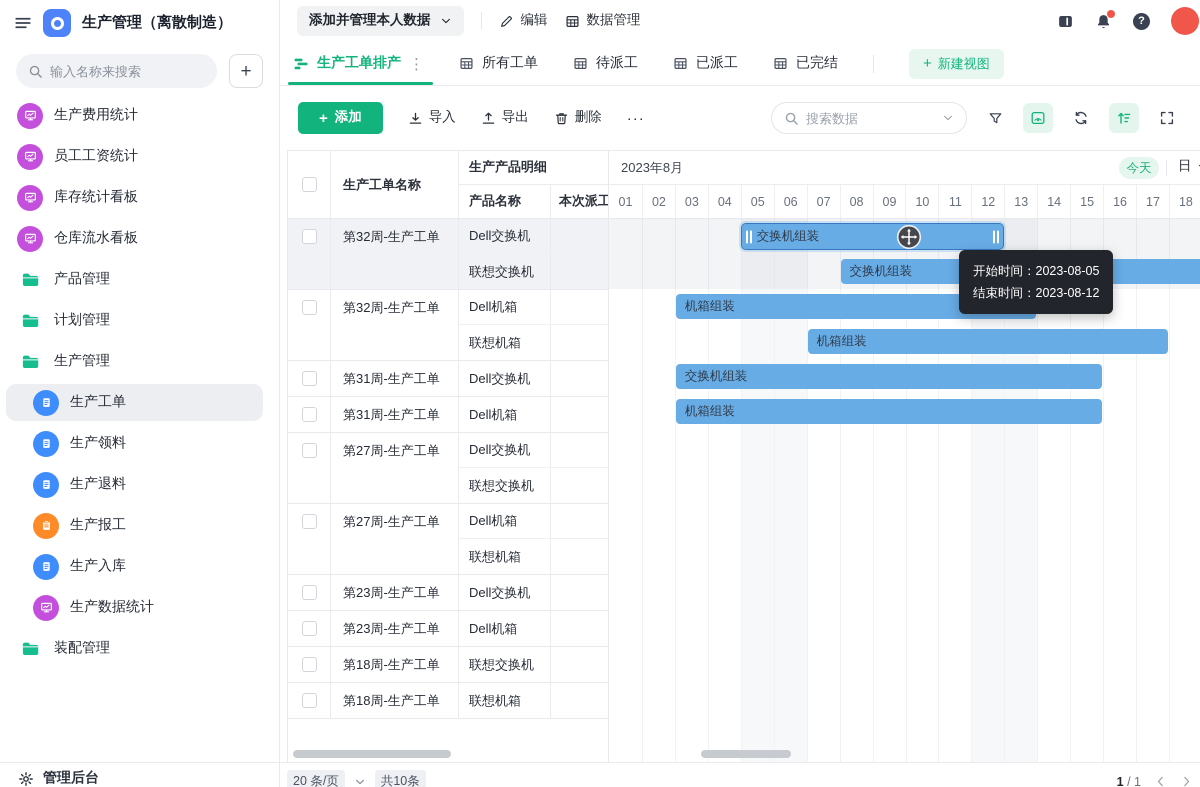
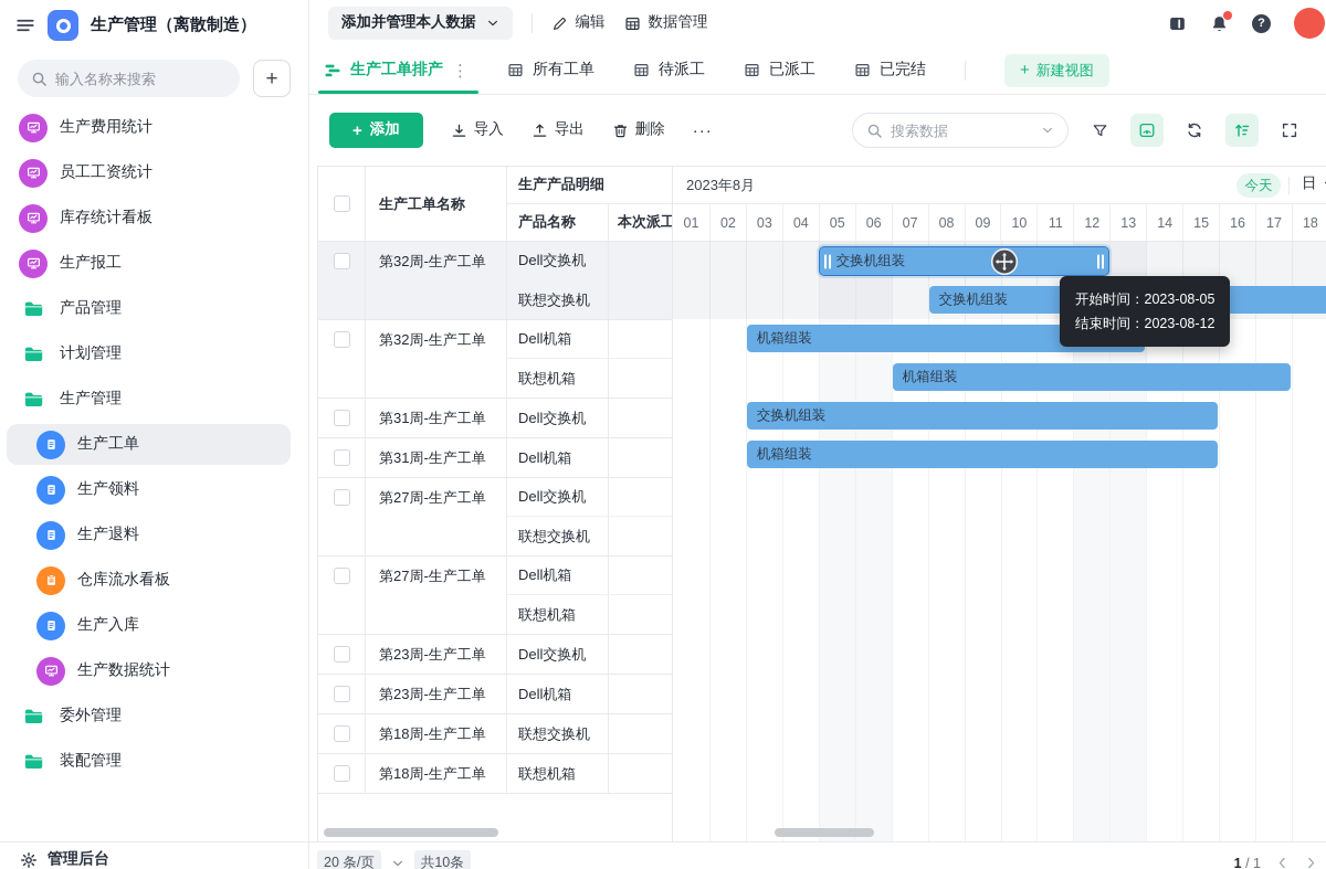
  生产管理（离散制造）
  输入名称来搜索
  +
  生产费用统计
  员工工资统计
  库存统计看板
- 仓库流水看板
+ 生产报工
  产品管理
  计划管理
  生产管理
  生产工单
  生产领料
  生产退料
- 生产报工
+ 仓库流水看板
  生产入库
  生产数据统计
+ 委外管理
  装配管理
  管理后台
  添加并管理本人数据
  编辑
  数据管理
  ?
  生产工单排产
  ⋮
  所有工单
  待派工
  已派工
  已完结
  +
  新建视图
  +
  添加
  导入
  导出
  删除
  ···
  搜索数据
  生产工单名称
  生产产品明细
  产品名称
  本次派工
  第32周-生产工单
  Dell交换机
  联想交换机
  第32周-生产工单
  Dell机箱
  联想机箱
  第31周-生产工单
  Dell交换机
  第31周-生产工单
  Dell机箱
  第27周-生产工单
  Dell交换机
  联想交换机
  第27周-生产工单
  Dell机箱
  联想机箱
  第23周-生产工单
  Dell交换机
  第23周-生产工单
  Dell机箱
  第18周-生产工单
  联想交换机
  第18周-生产工单
  联想机箱
  2023年8月
  今天
  日
  01
  02
  03
  04
  05
  06
  07
  08
  09
  10
  11
  12
  13
  14
  15
  16
  17
  18
  交换机组装
  交换机组装
  机箱组装
  机箱组装
  交换机组装
  机箱组装
  开始时间：2023-08-05
  结束时间：2023-08-12
  20 条/页
  共10条
  1 / 1
